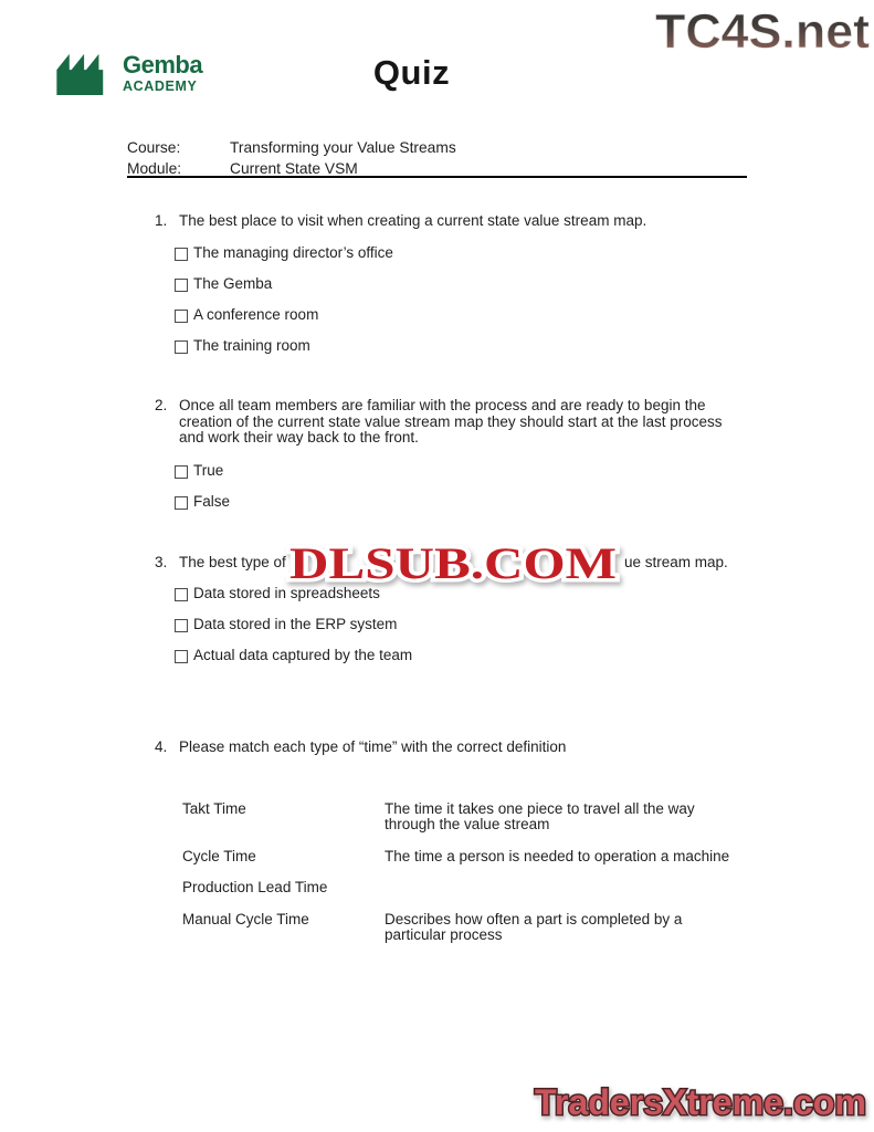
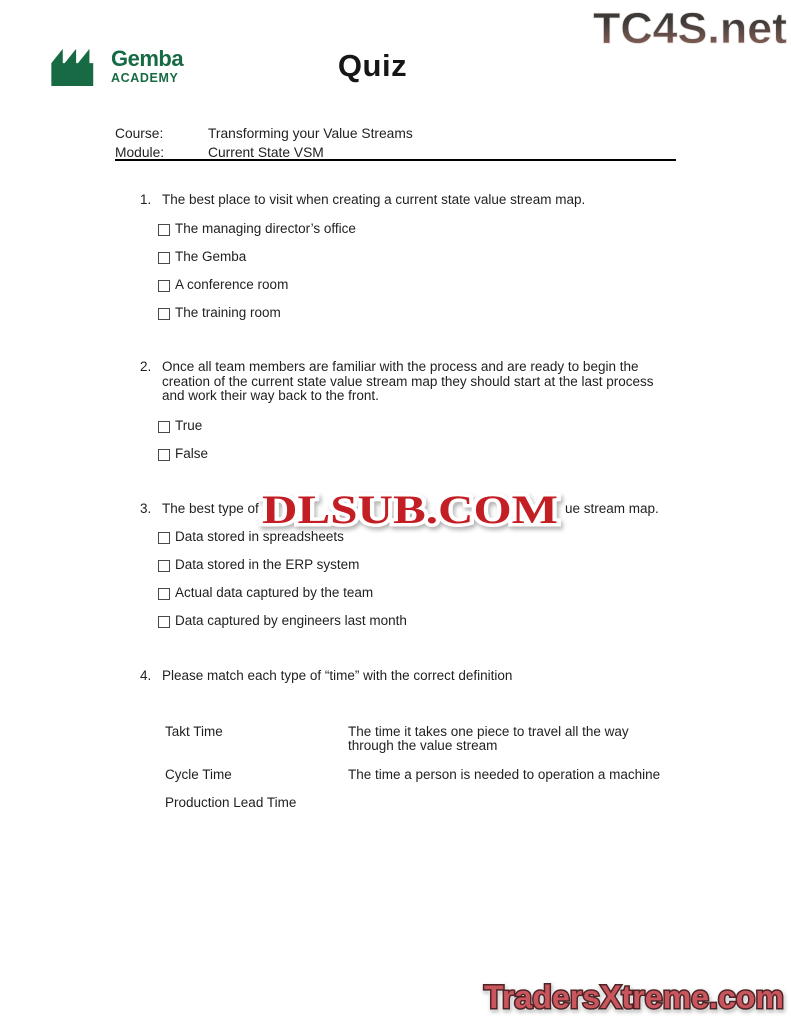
  Gemba
  ACADEMY
  Quiz
  TC4S.net
  Course:
  Transforming your Value Streams
  Module:
  Current State VSM
  1.
  The best place to visit when creating a current state value stream map.
  The managing director’s office
  The Gemba
  A conference room
  The training room
  2.
  Once all team members are familiar with the process and are ready to begin the creation of the current state value stream map they should start at the last process and work their way back to the front.
  True
  False
  3.
  The best type of
  ue stream map.
  Data stored in spreadsheets
  Data stored in the ERP system
  Actual data captured by the team
+ Data captured by engineers last month
  4.
  Please match each type of “time” with the correct definition
  Takt Time
  The time it takes one piece to travel all the way through the value stream
  Cycle Time
  The time a person is needed to operation a machine
  Production Lead Time
- Manual Cycle Time
- Describes how often a part is completed by a particular process
  DLSUB.COM
  TradersXtreme.com
